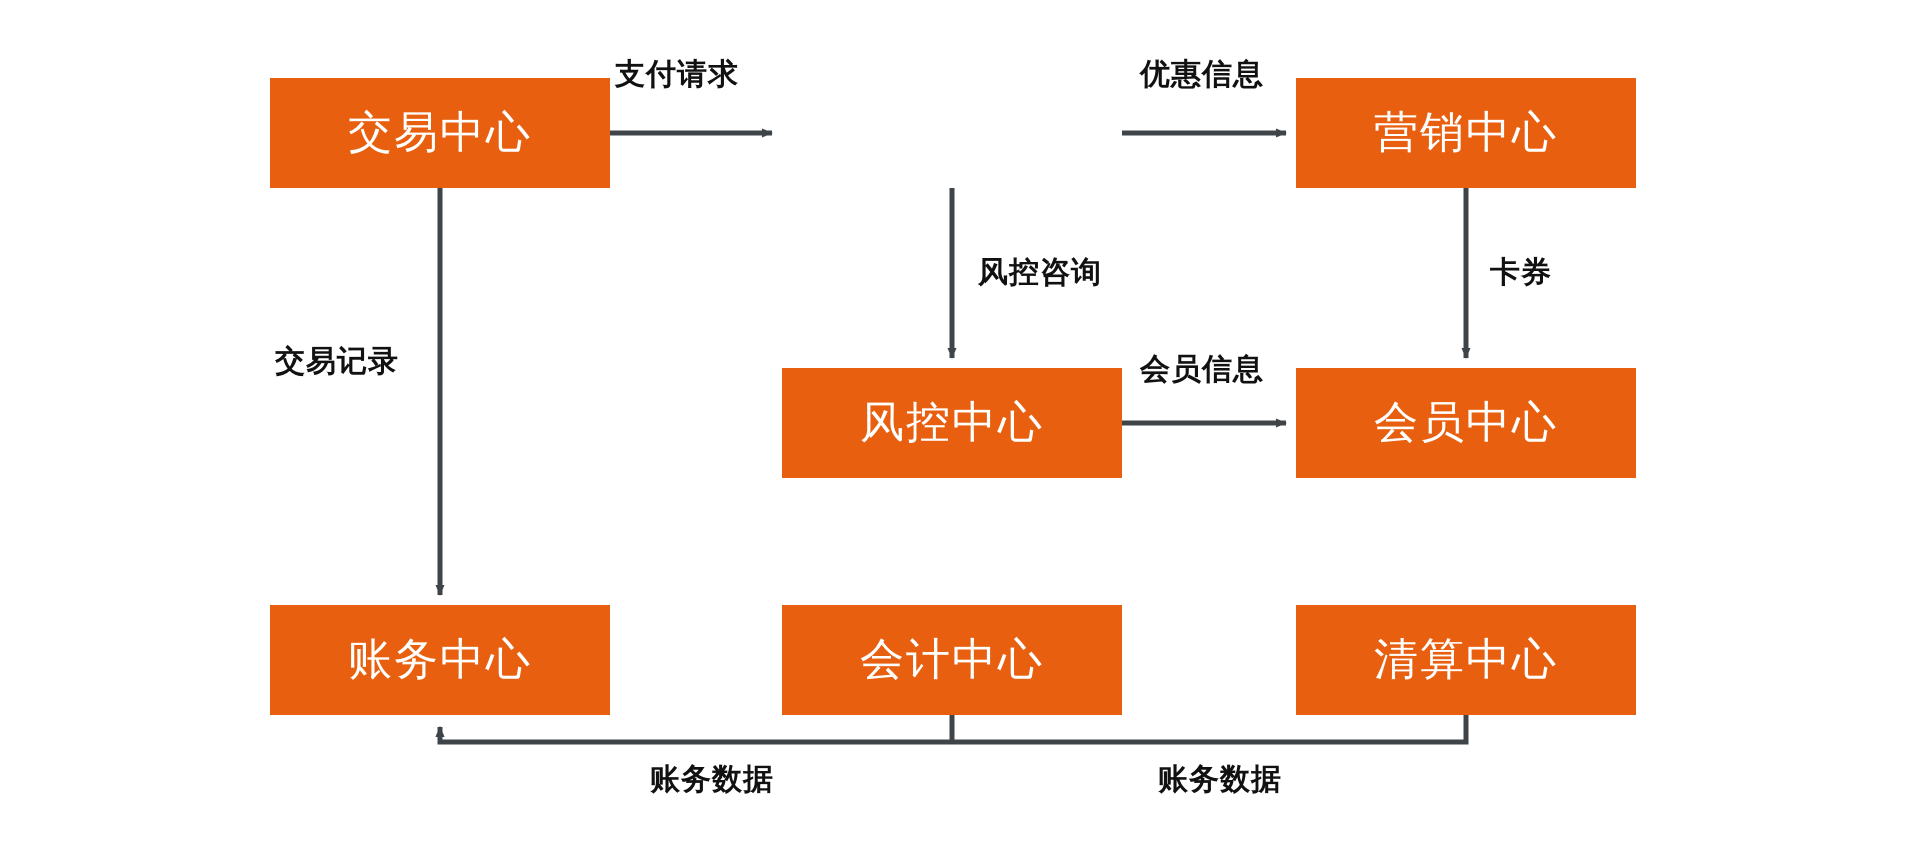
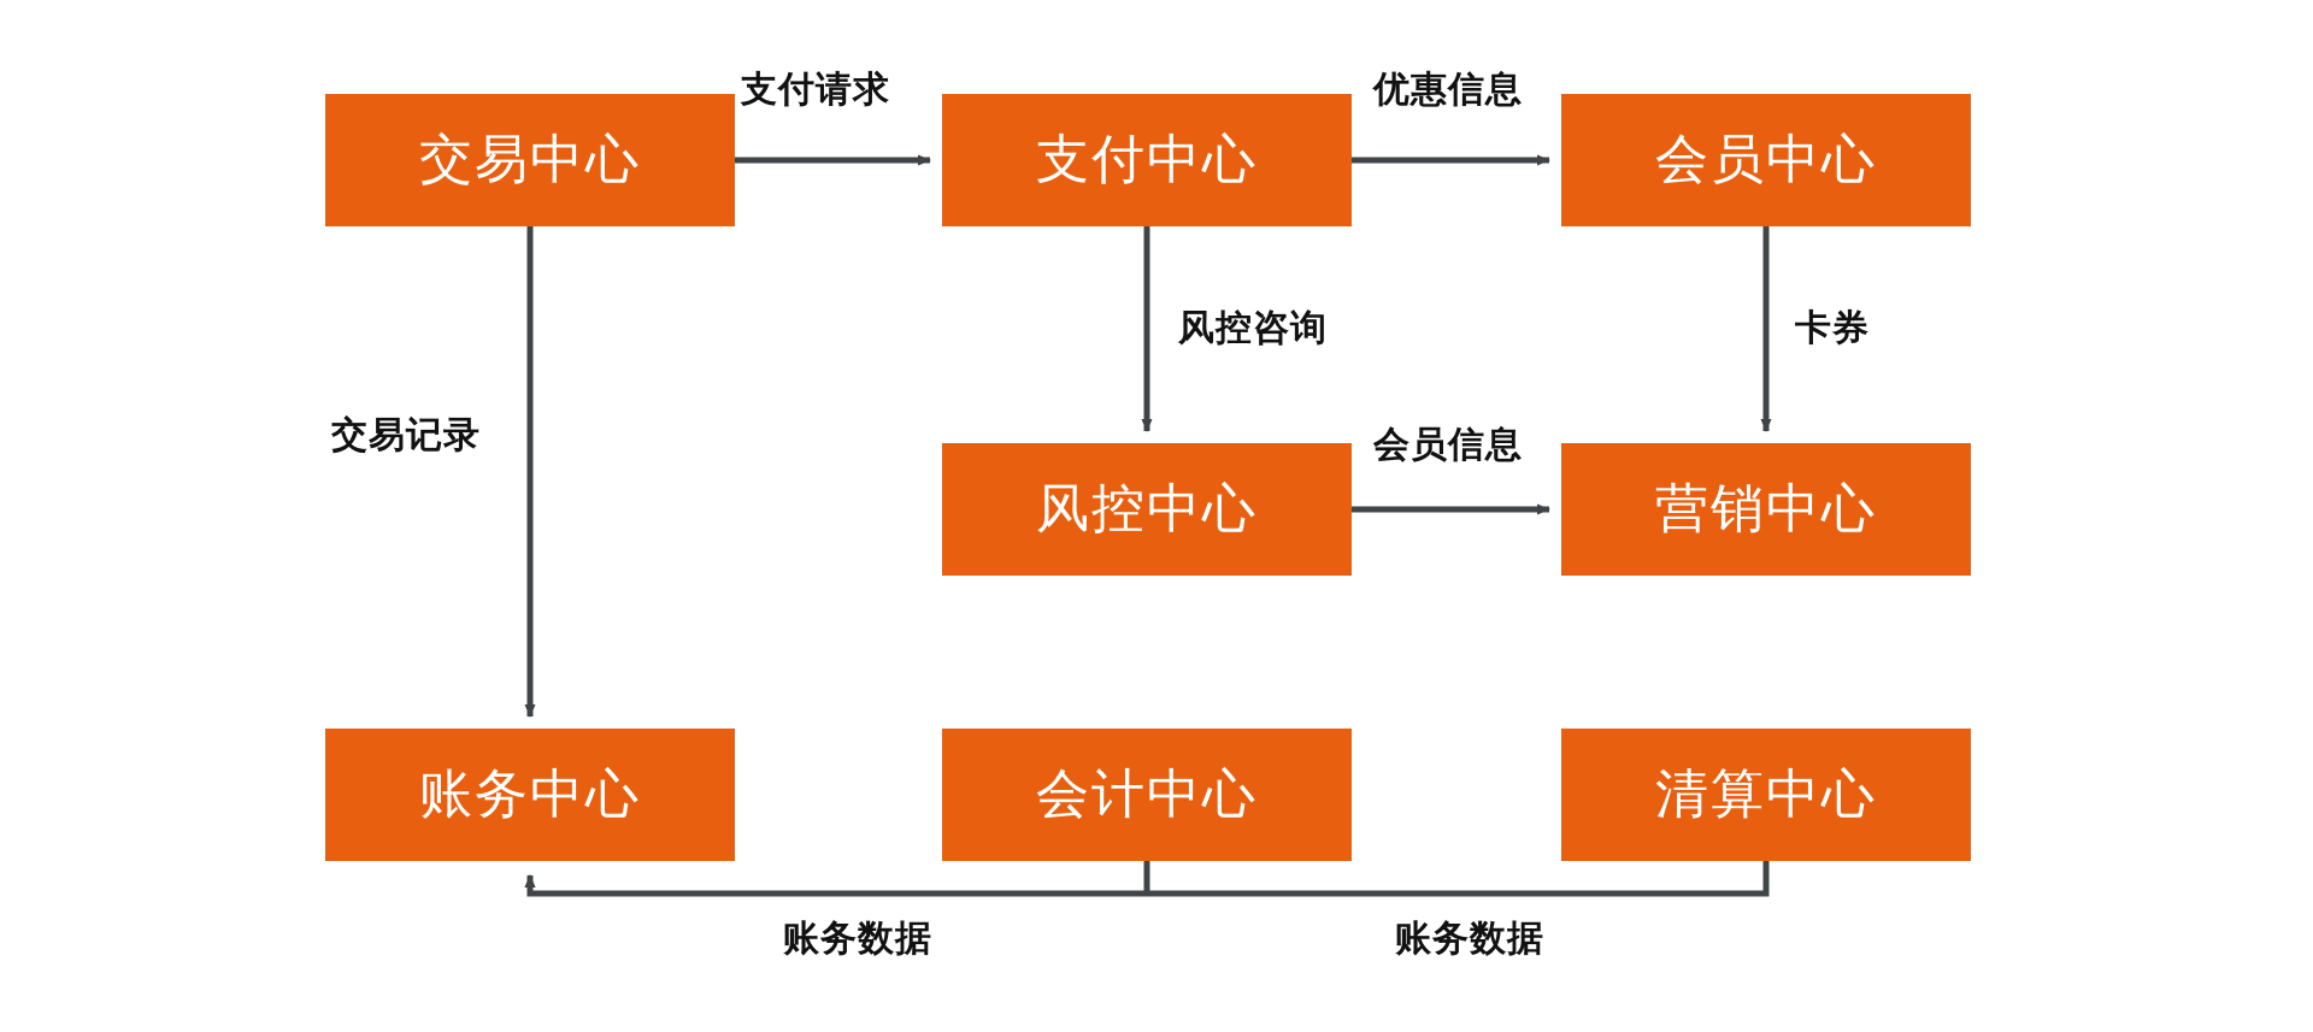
  交易中心
+ 支付中心
- 营销中心
+ 会员中心
  风控中心
- 会员中心
+ 营销中心
  账务中心
  会计中心
  清算中心
  支付请求
  优惠信息
  风控咨询
  卡券
  会员信息
  交易记录
  账务数据
  账务数据
